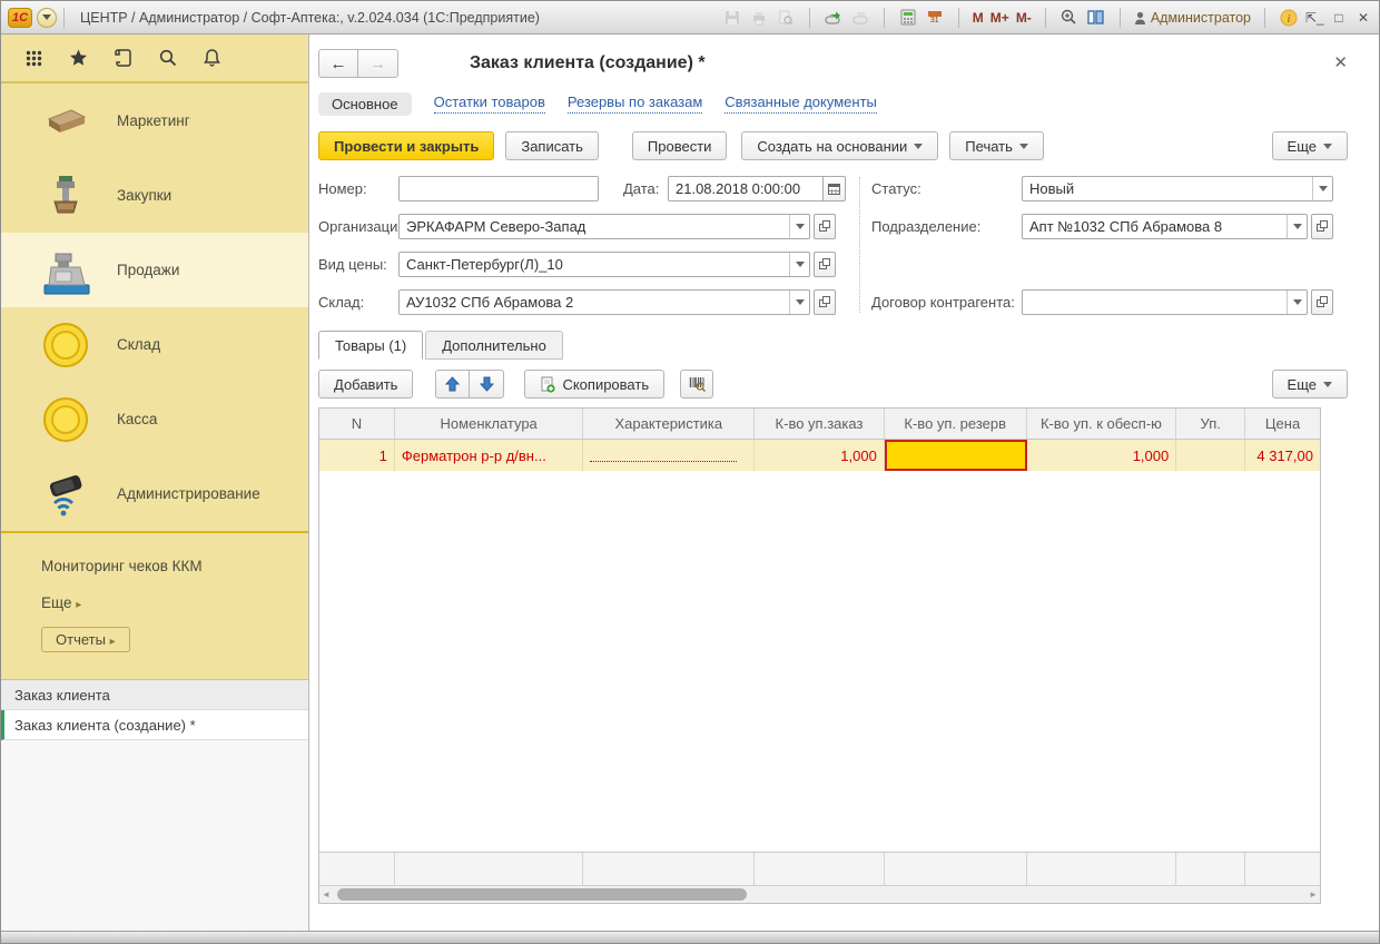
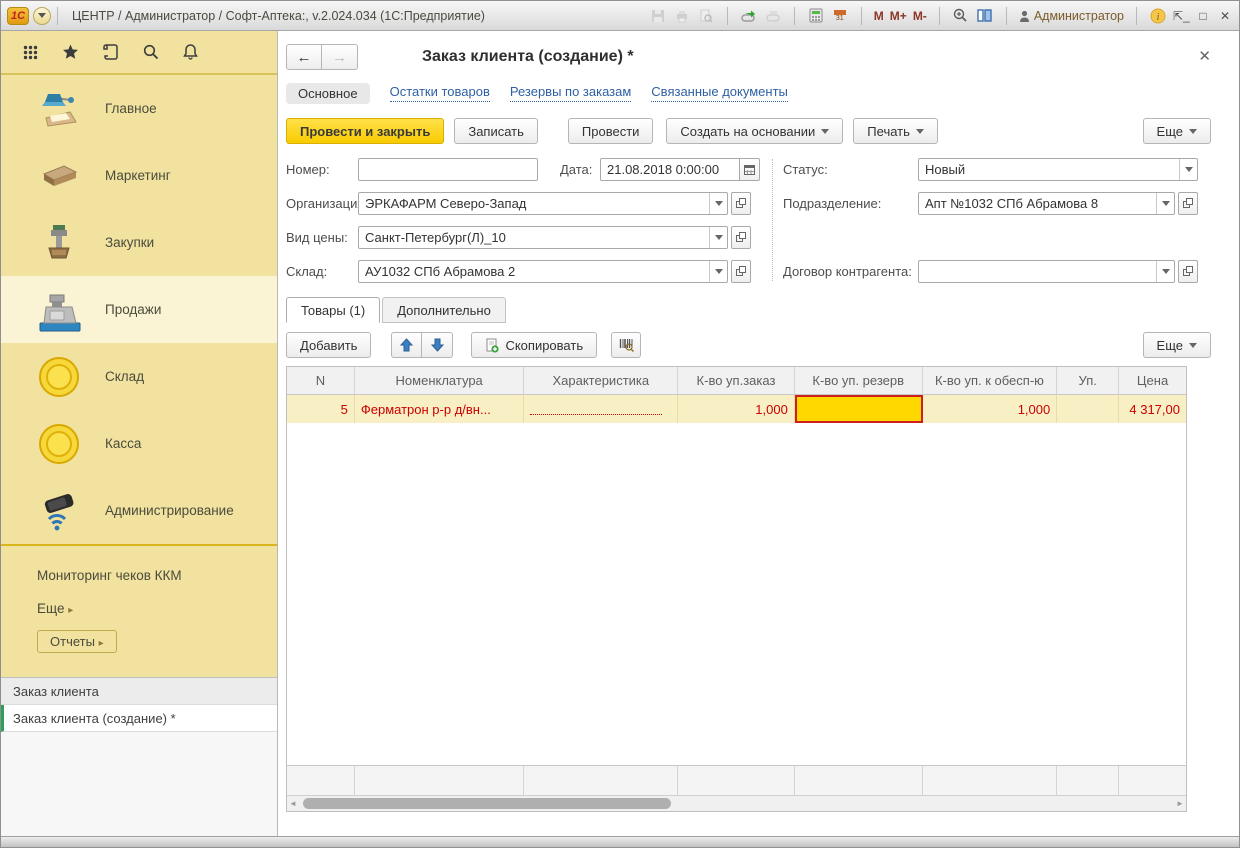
  1С
  ЦЕНТР / Администратор / Софт-Аптека:, v.2.024.034 (1С:Предприятие)
  М
  М+
  М-
  Администратор
  i
  ⇱_
  □
  ✕
+ Главное
  Маркетинг
  Закупки
  Продажи
  Склад
  Касса
  Администрирование
  Мониторинг чеков ККМ
  Еще ▸
  Отчеты ▸
  Заказ клиента
  Заказ клиента (создание) *
  ✕
  ←
  →
  Заказ клиента (создание) *
  Основное
  Остатки товаров
  Резервы по заказам
  Связанные документы
  Провести и закрыть
  Записать
  Провести
  Создать на основании
  Печать
  Еще
  Номер:
  Дата:
  21.08.2018 0:00:00
  Статус:
  Новый
  Организаци
  ЭРКАФАРМ Северо-Запад
  Подразделение:
  Апт №1032 СПб Абрамова 8
  Вид цены:
  Санкт-Петербург(Л)_10
  Склад:
  АУ1032 СПб Абрамова 2
  Договор контрагента:
  Товары (1)
  Дополнительно
  Добавить
  Скопировать
  Еще
  N
  Номенклатура
  Характеристика
  К-во уп.заказ
  К-во уп. резерв
  К-во уп. к обесп-ю
  Уп.
  Цена
- 1
+ 5
  Ферматрон р-р д/вн...
  1,000
  1,000
  4 317,00
  ◄
  ►
